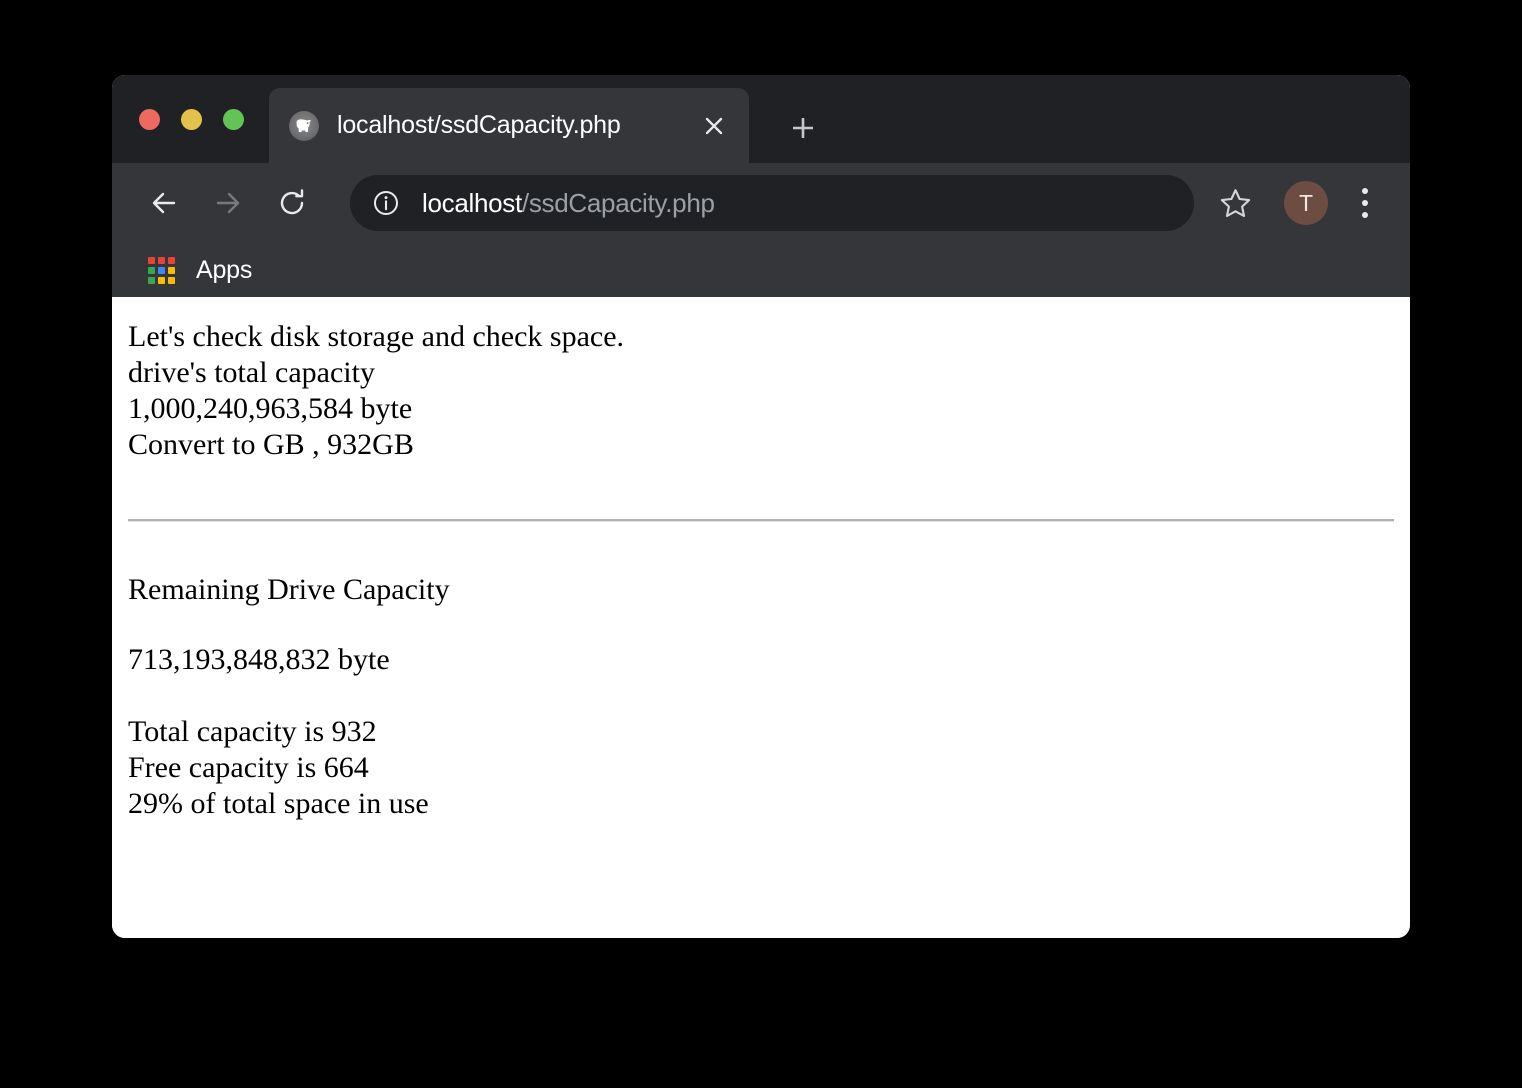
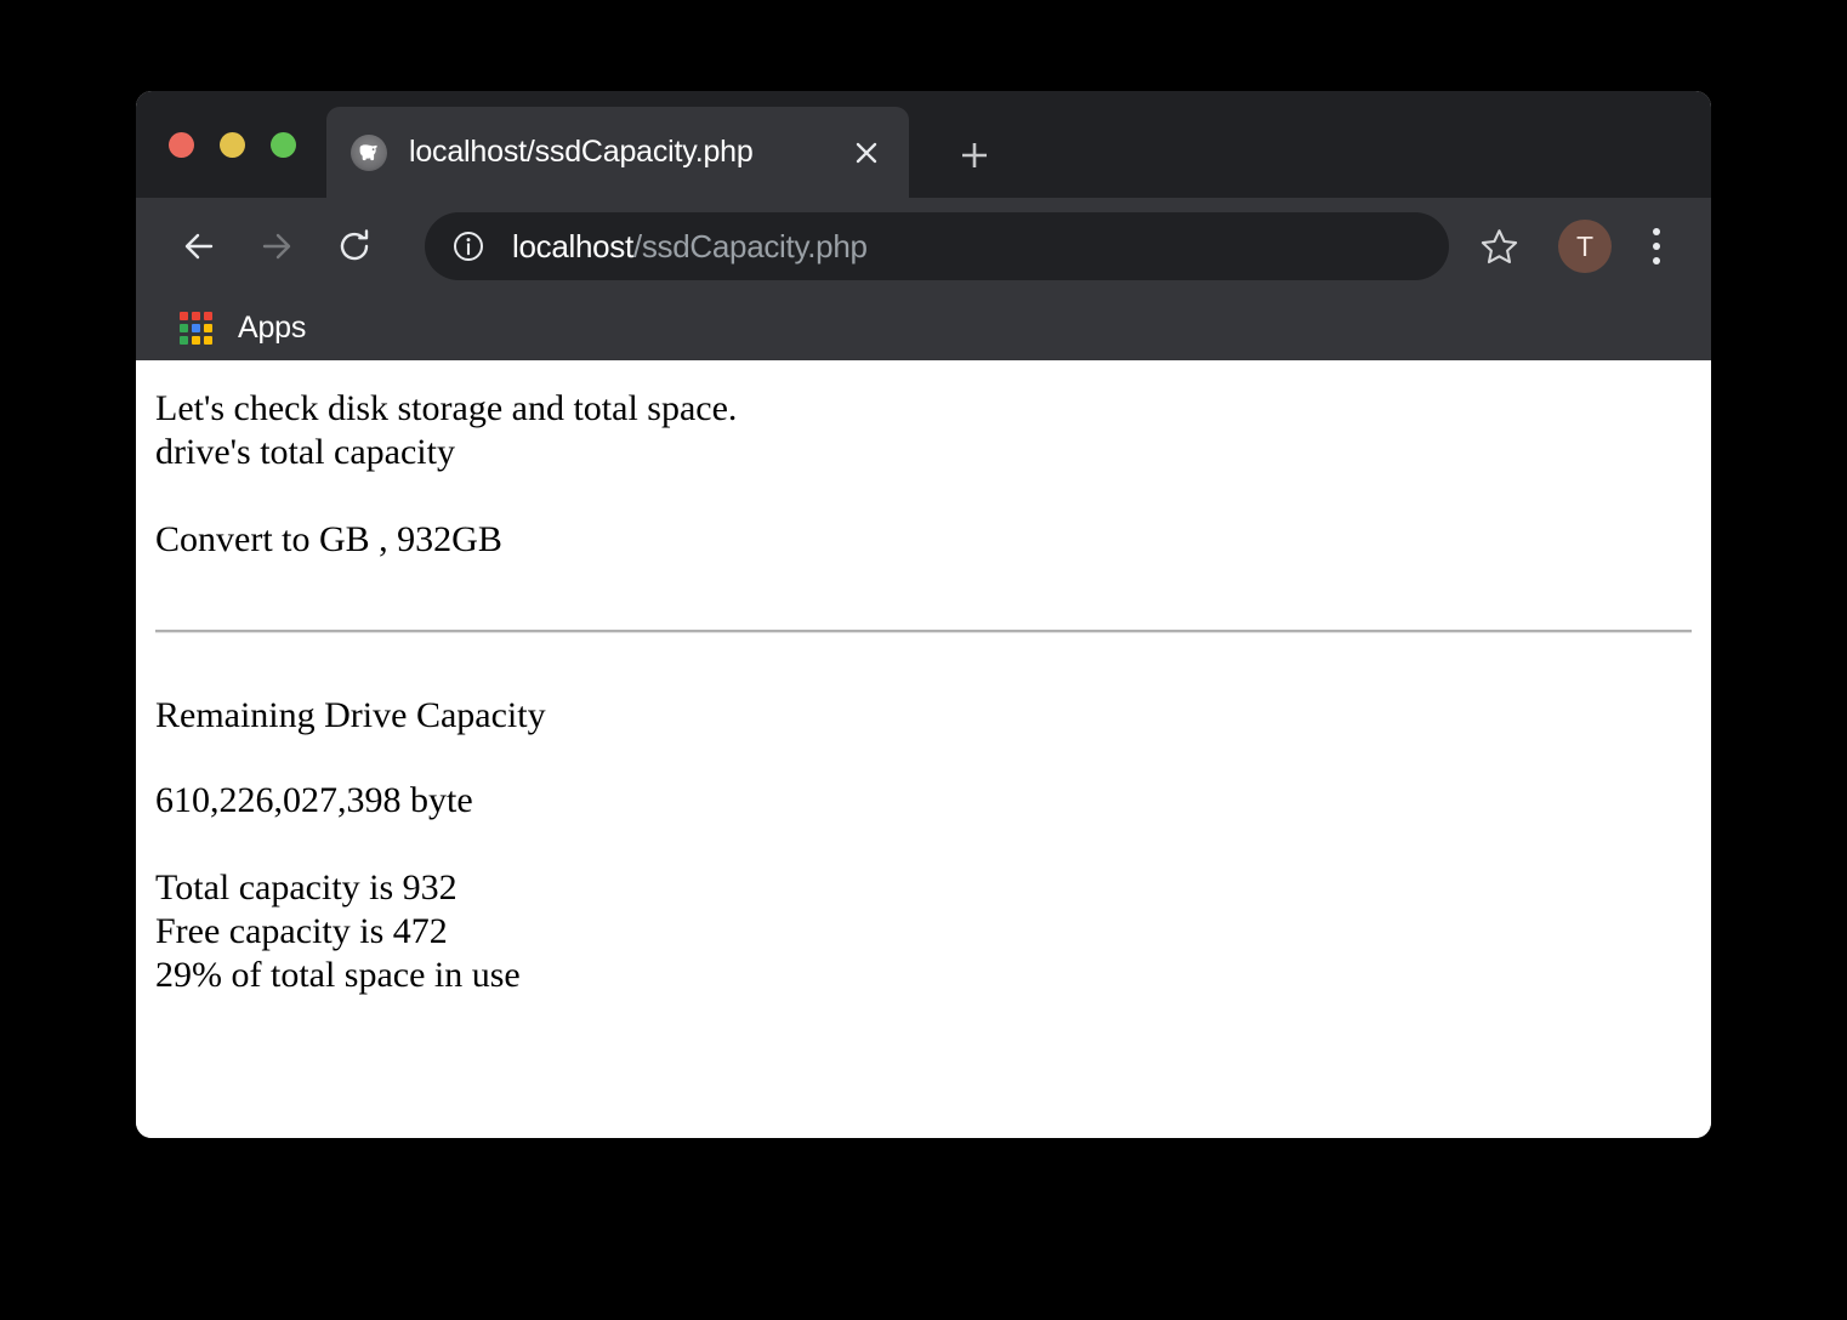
  localhost/ssdCapacity.php
  localhost/ssdCapacity.php
  T
  Apps
- Let's check disk storage and check space.
+ Let's check disk storage and total space.
  drive's total capacity
- 1,000,240,963,584 byte
  Convert to GB , 932GB
  Remaining Drive Capacity
- 713,193,848,832 byte
+ 610,226,027,398 byte
  Total capacity is 932
- Free capacity is 664
+ Free capacity is 472
  29% of total space in use
